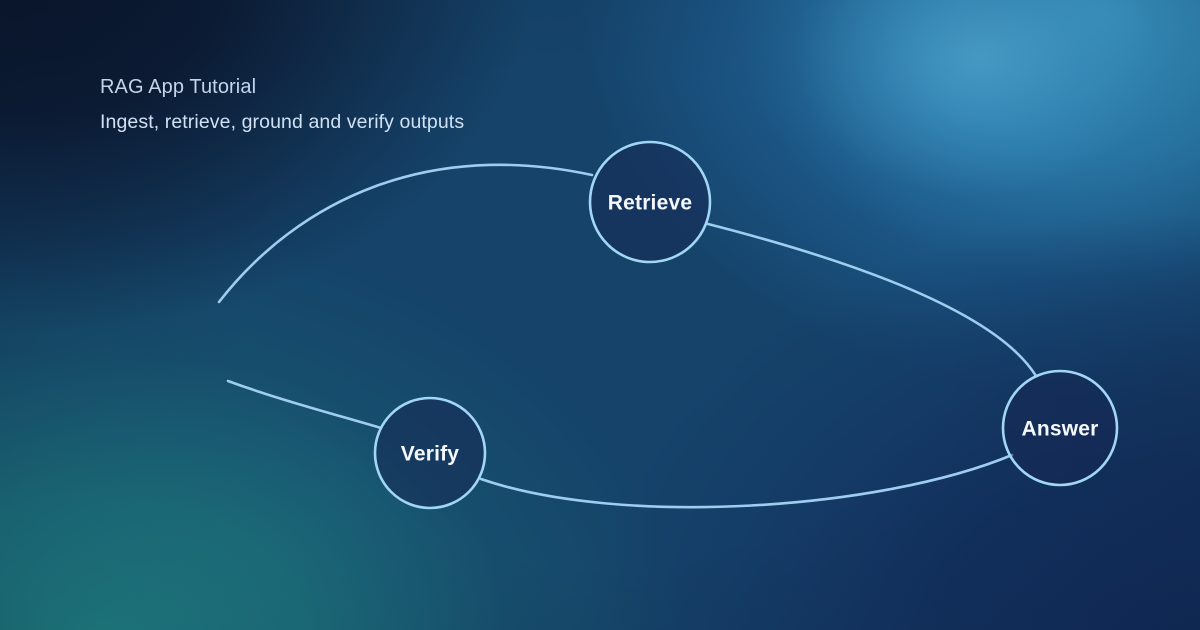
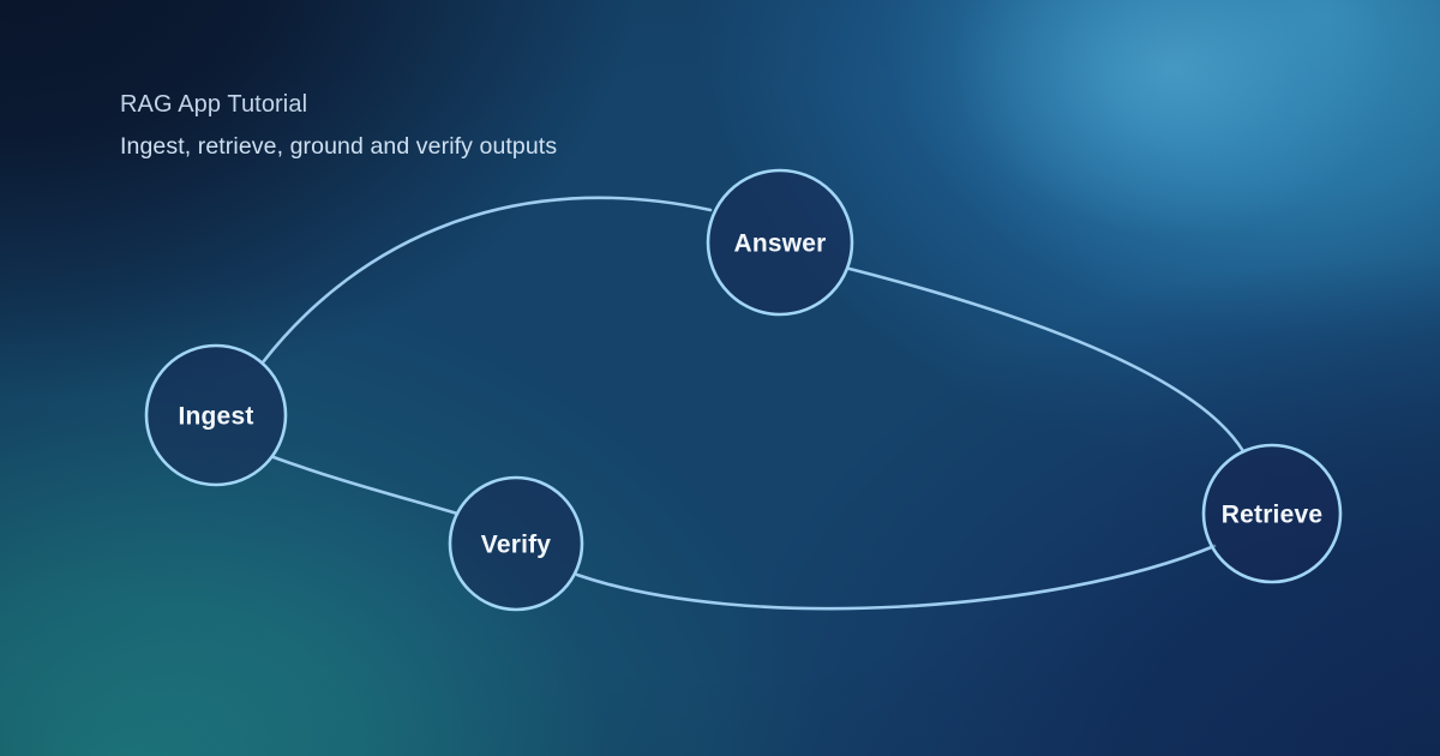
  RAG App Tutorial
  Ingest, retrieve, ground and verify outputs
+ Ingest
- Retrieve
+ Answer
  Verify
- Answer
+ Retrieve
